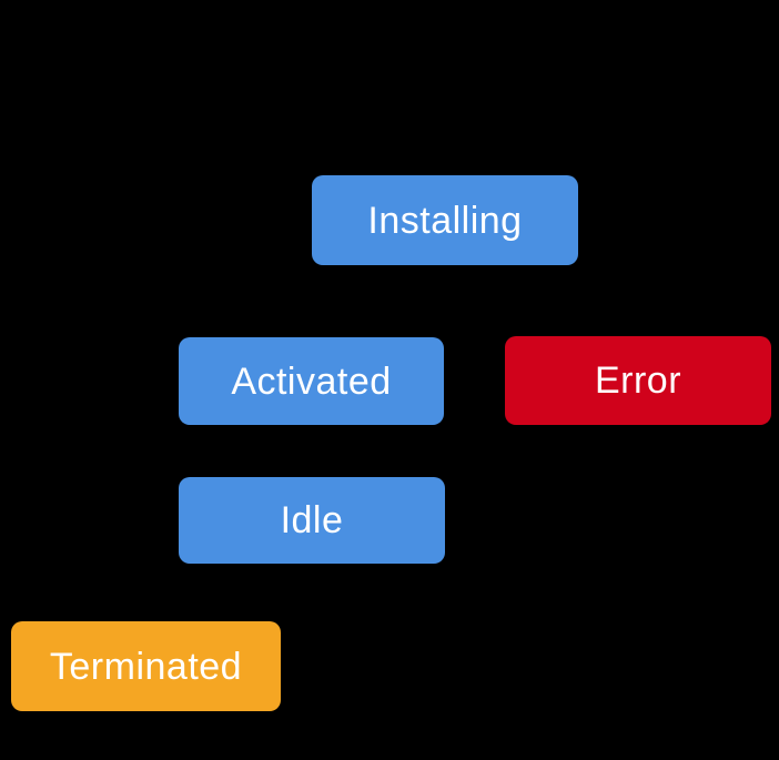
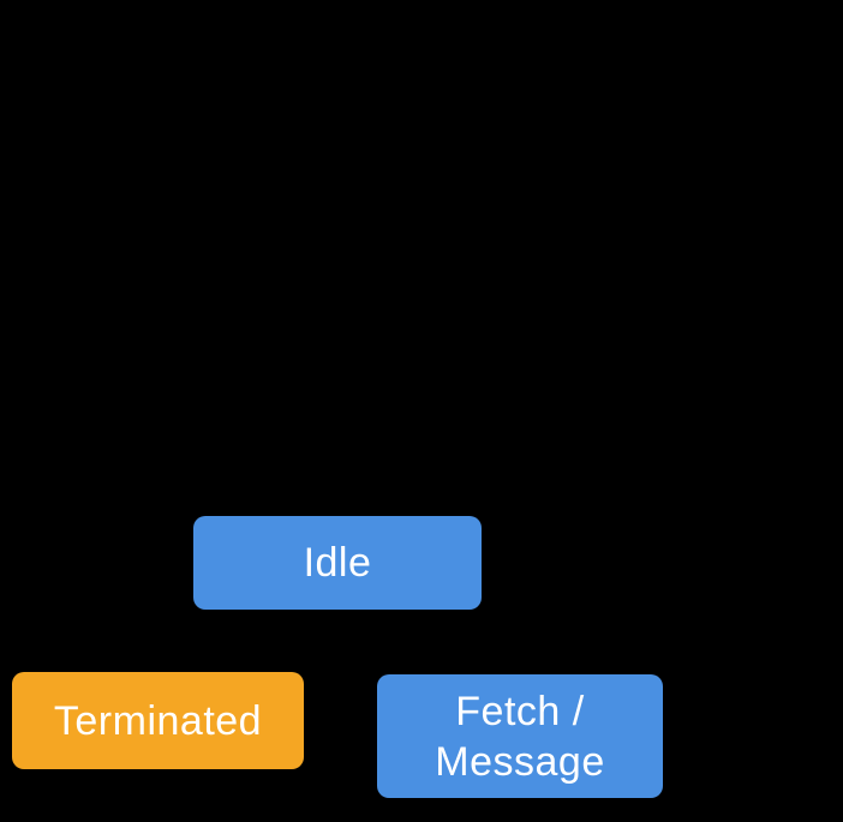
- Installing
- Activated
- Error
  Idle
  Terminated
+ Fetch /
+ Message
